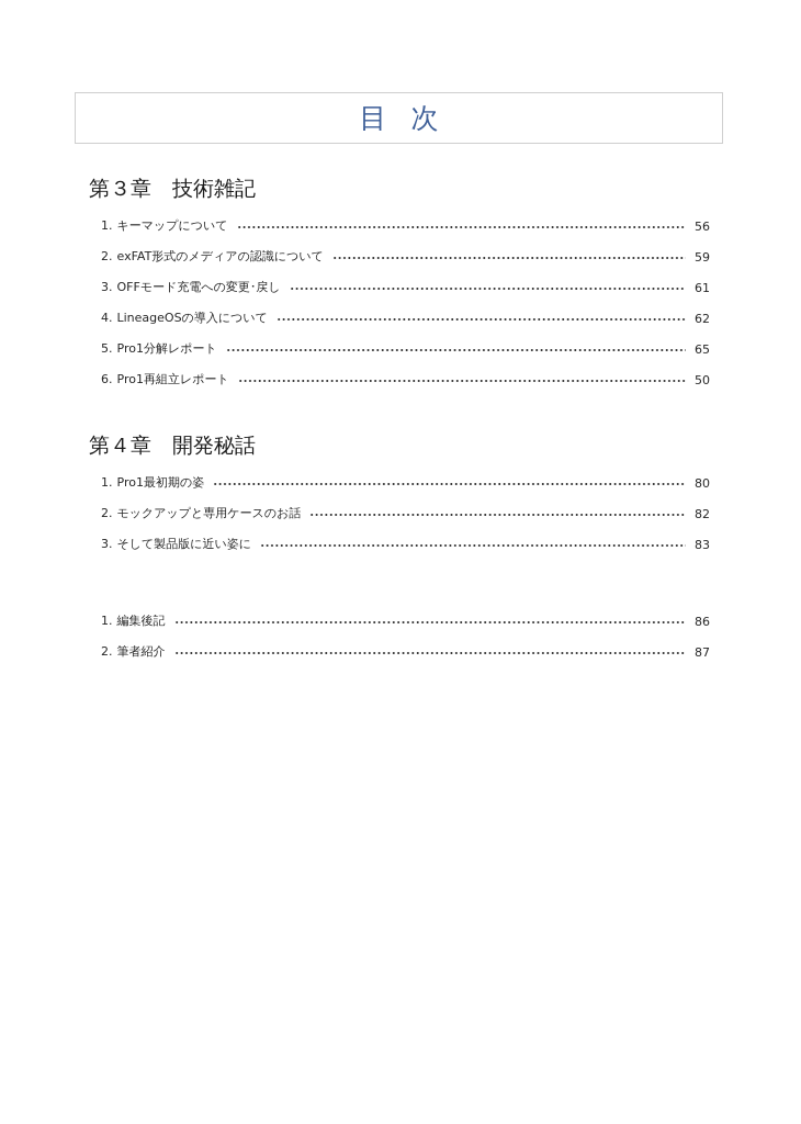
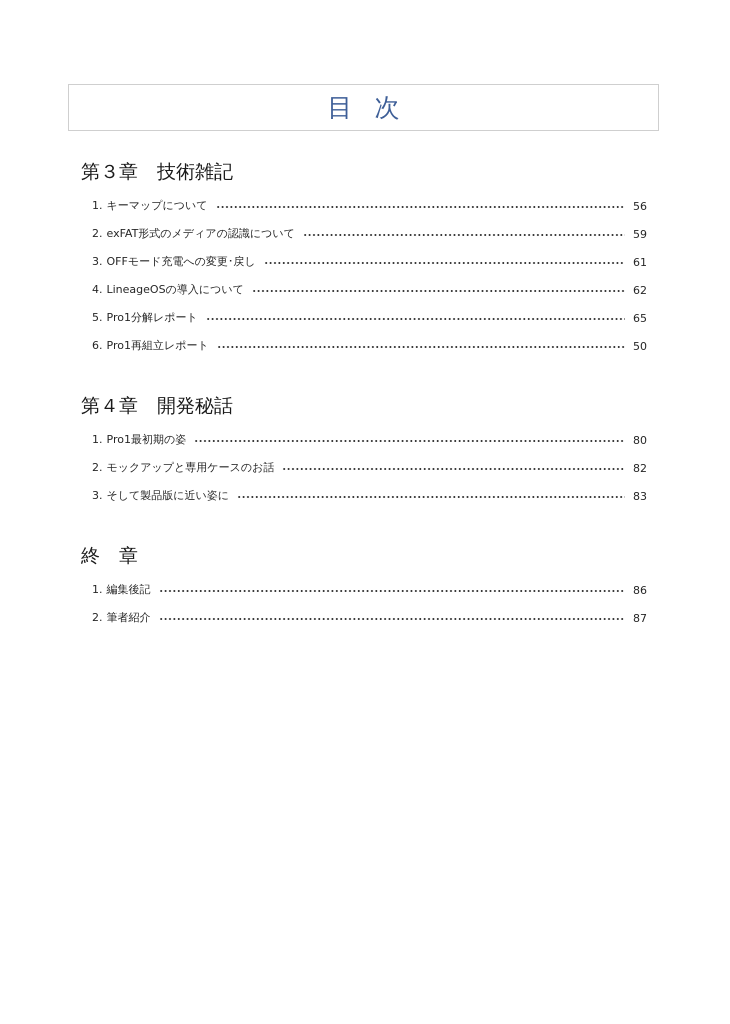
  目次
  第３章 技術雑記
  1. キーマップについて
  56
  2. exFAT形式のメディアの認識について
  59
  3. OFFモード充電への変更･戻し
  61
  4. LineageOSの導入について
  62
  5. Pro1分解レポート
  65
  6. Pro1再組立レポート
  50
  第４章 開発秘話
  1. Pro1最初期の姿
  80
  2. モックアップと専用ケースのお話
  82
  3. そして製品版に近い姿に
  83
+ 終 章
  1. 編集後記
  86
  2. 筆者紹介
  87
